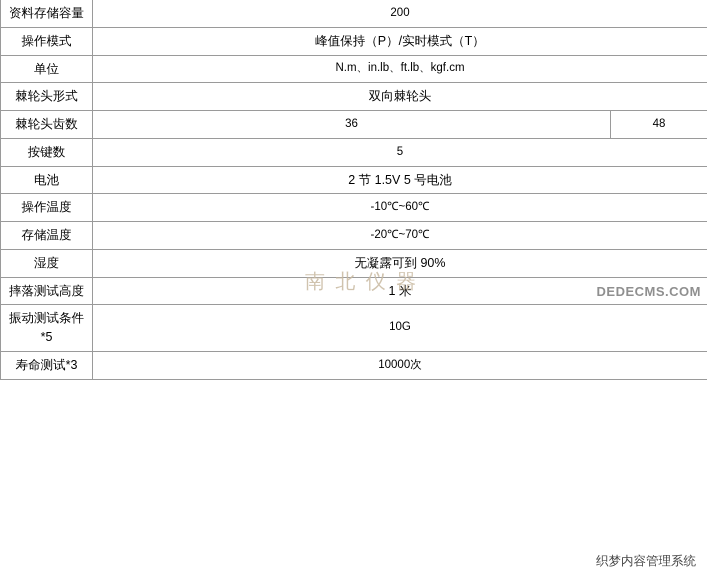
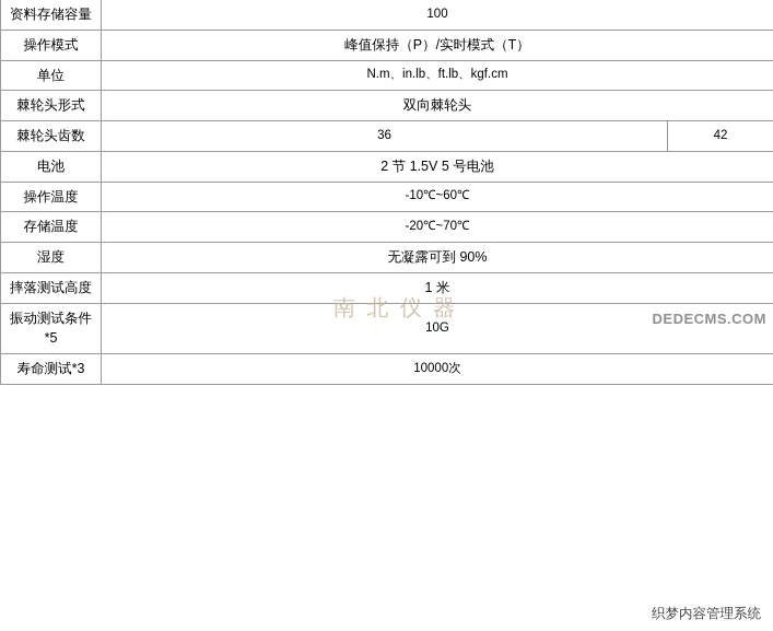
- 资料存储容量	200
+ 资料存储容量	100
  操作模式	峰值保持（P）/实时模式（T）
  单位	N.m、in.lb、ft.lb、kgf.cm
  棘轮头形式	双向棘轮头
- 棘轮头齿数	36	48
+ 棘轮头齿数	36	42
- 按键数	5
  电池	2 节 1.5V 5 号电池
  操作温度	-10℃~60℃
  存储温度	-20℃~70℃
  湿度	无凝露可到 90%
  摔落测试高度	1 米
  振动测试条件*5	10G
  寿命测试*3	10000次
  南 北 仪 器
  DEDECMS.COM
  织梦内容管理系统
